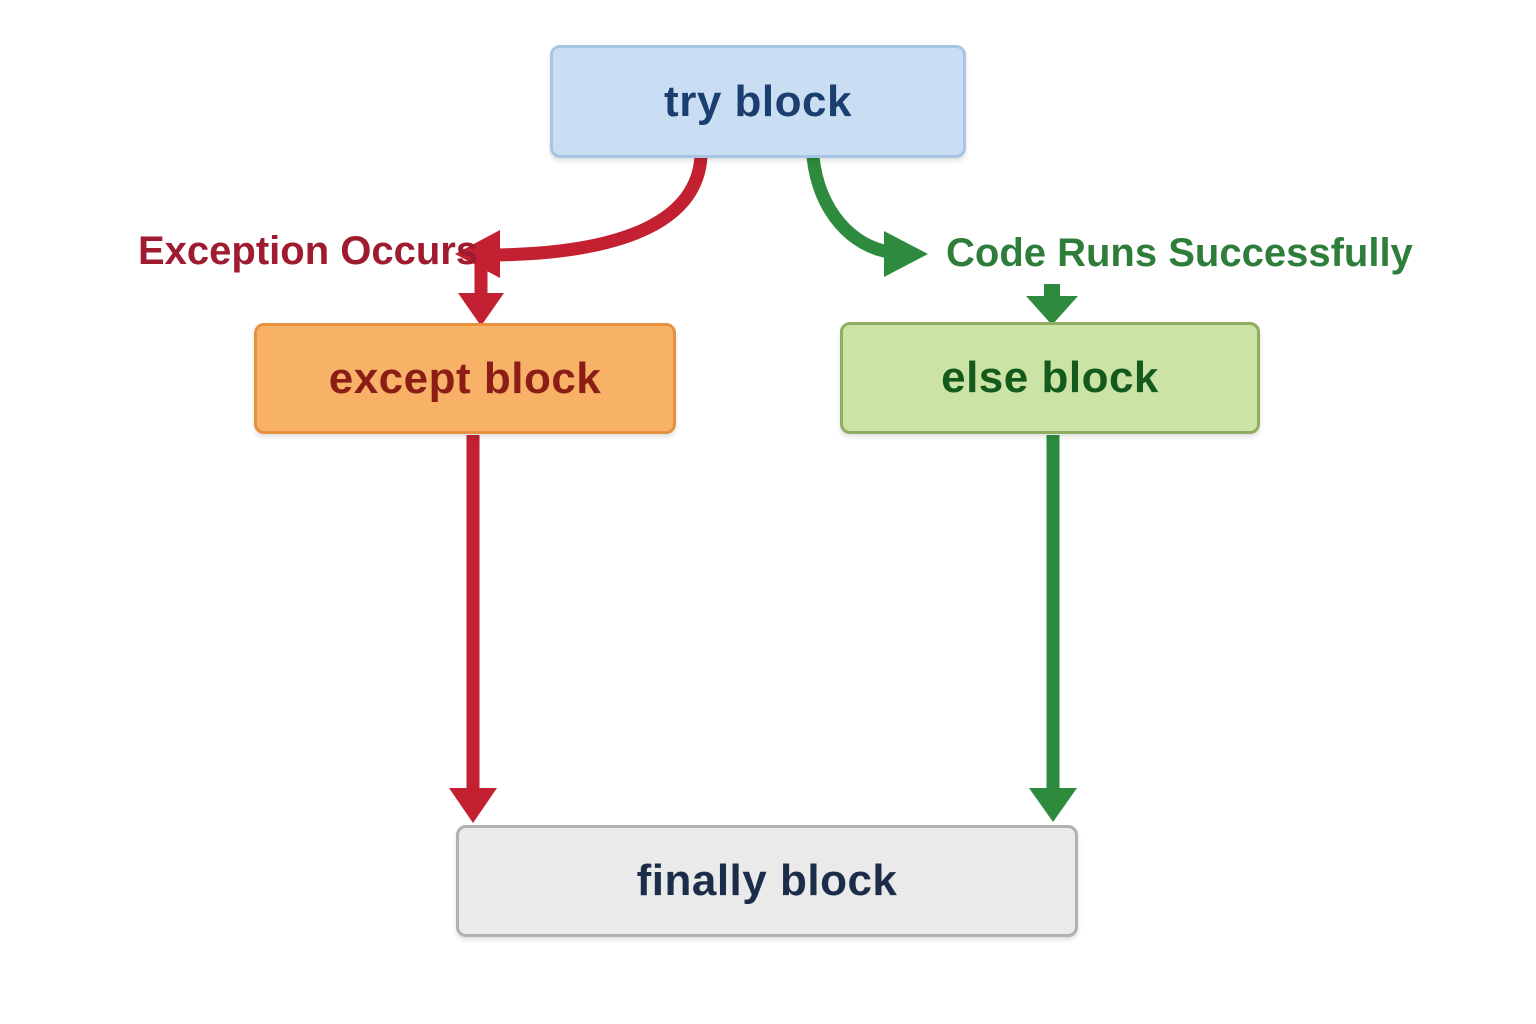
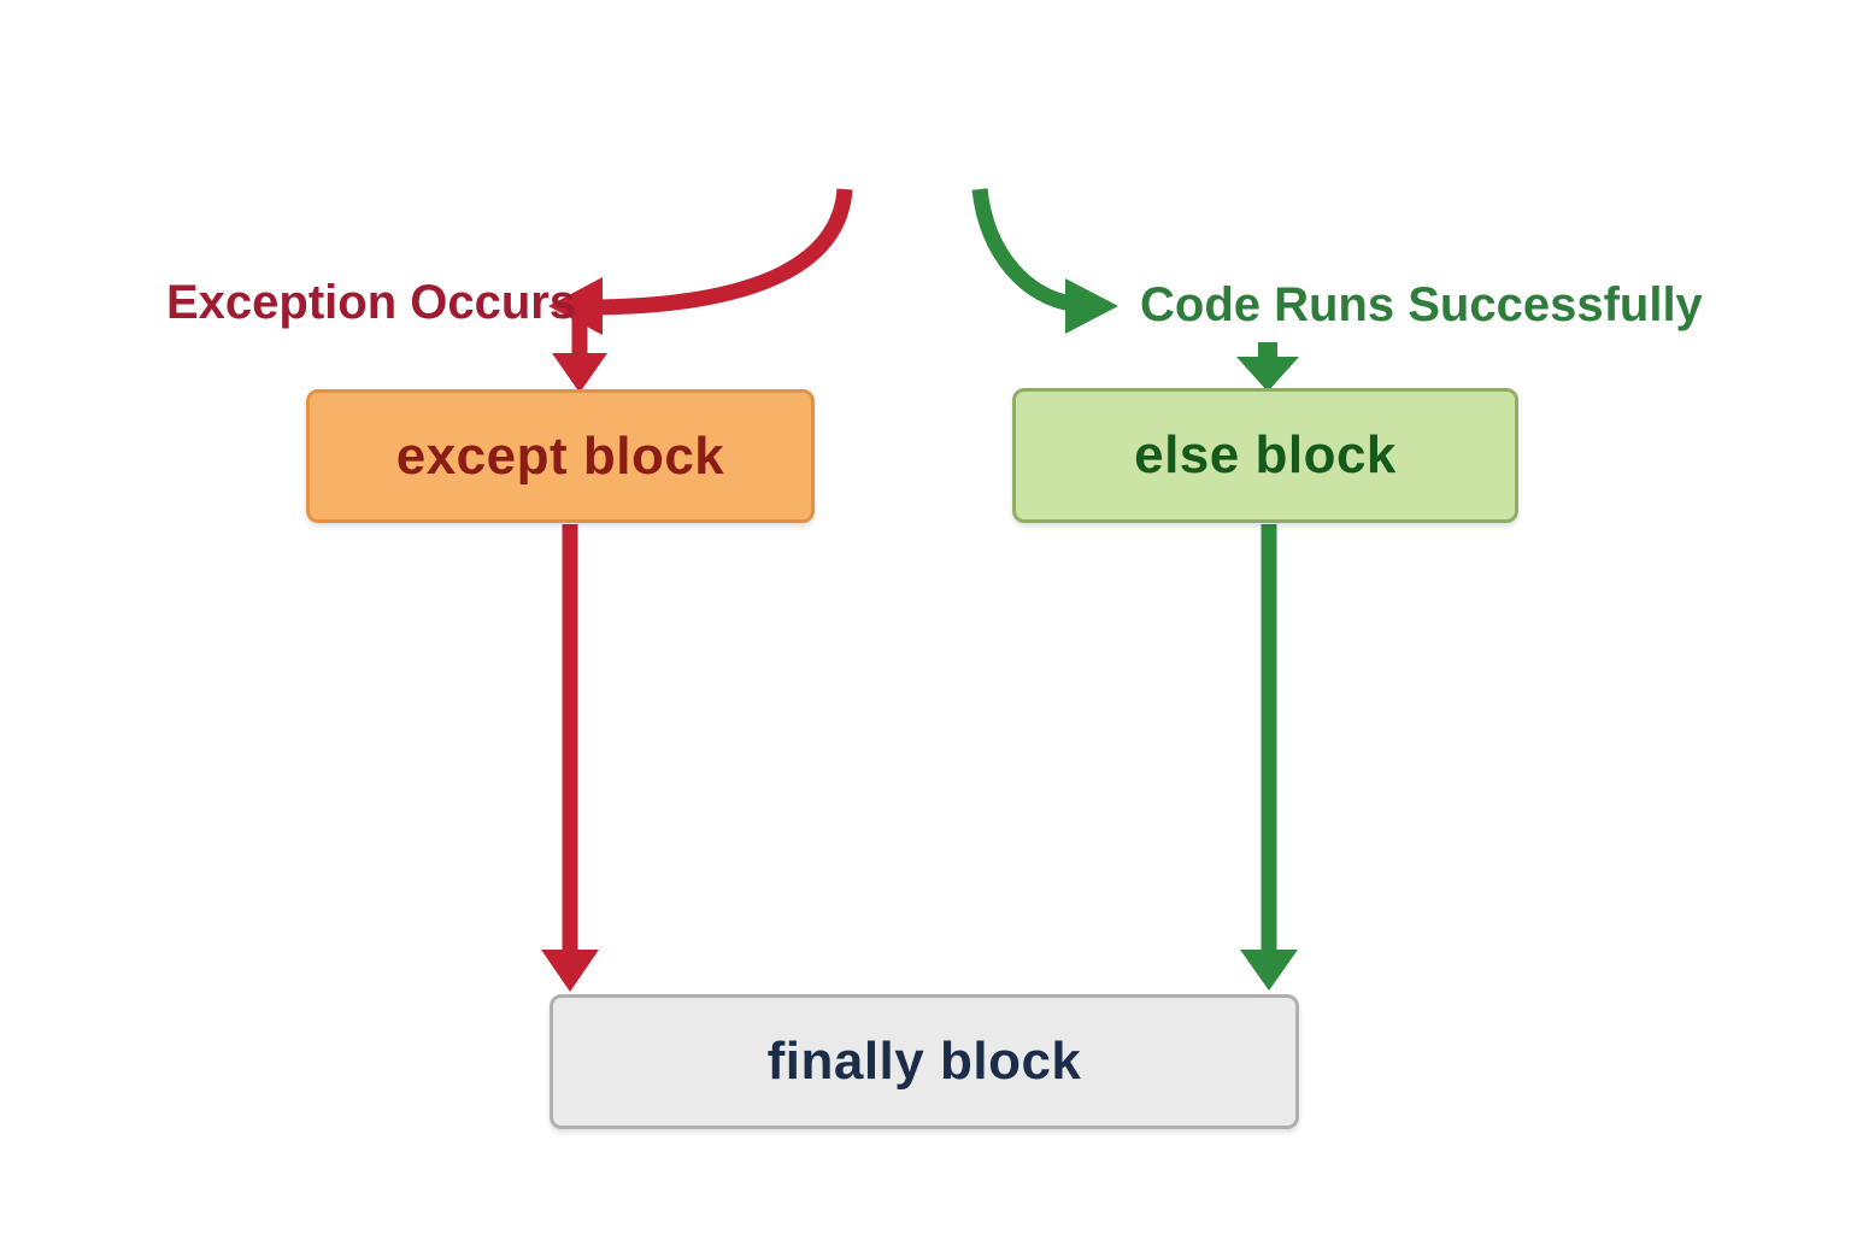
- try block
  except block
  else block
  finally block
  Exception Occurs
  Code Runs Successfully
